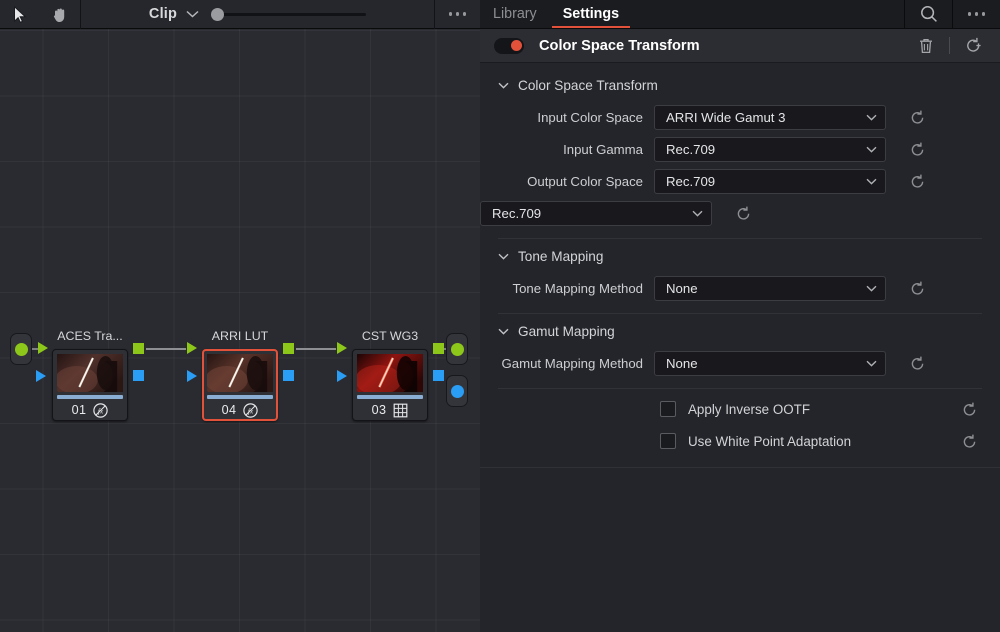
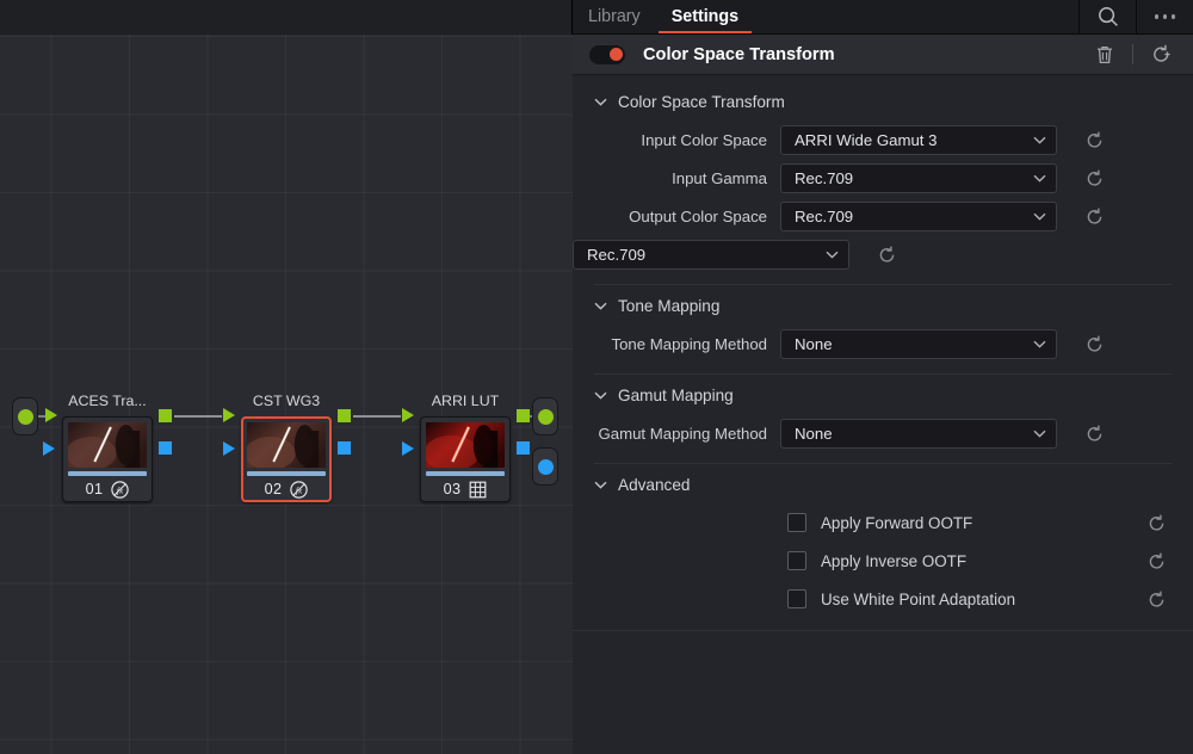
- Clip
  ACES Tra...
  01
  fx
- ARRI LUT
+ CST WG3
- 04
+ 02
  fx
- CST WG3
+ ARRI LUT
  03
  Library
  Settings
  Color Space Transform
  Color Space Transform
  Input Color Space
  ARRI Wide Gamut 3
  Input Gamma
  Rec.709
  Output Color Space
  Rec.709
  Rec.709
  Tone Mapping
  Tone Mapping Method
  None
  Gamut Mapping
  Gamut Mapping Method
  None
+ Advanced
+ Apply Forward OOTF
  Apply Inverse OOTF
  Use White Point Adaptation
